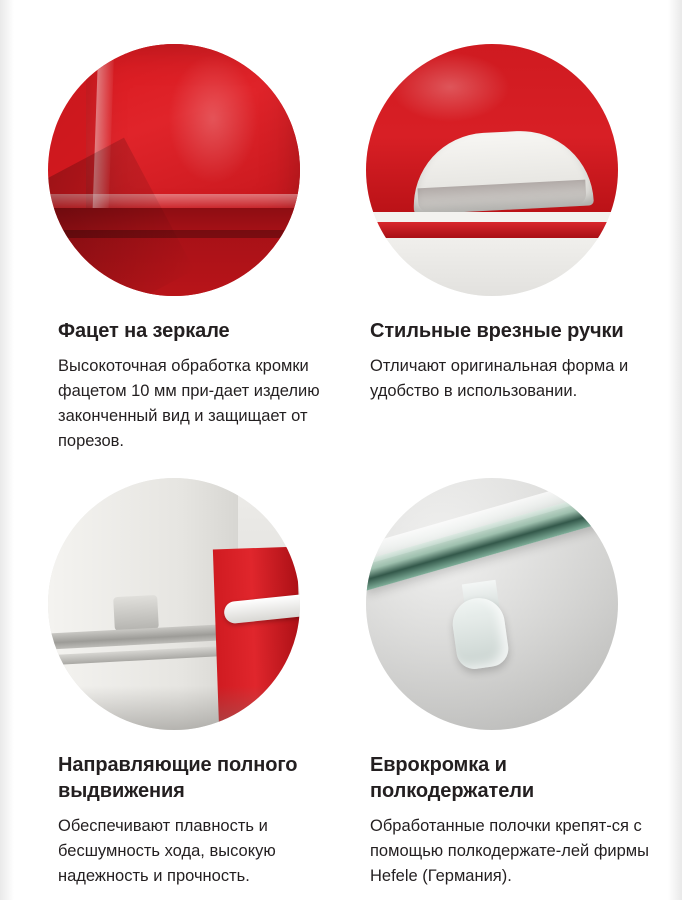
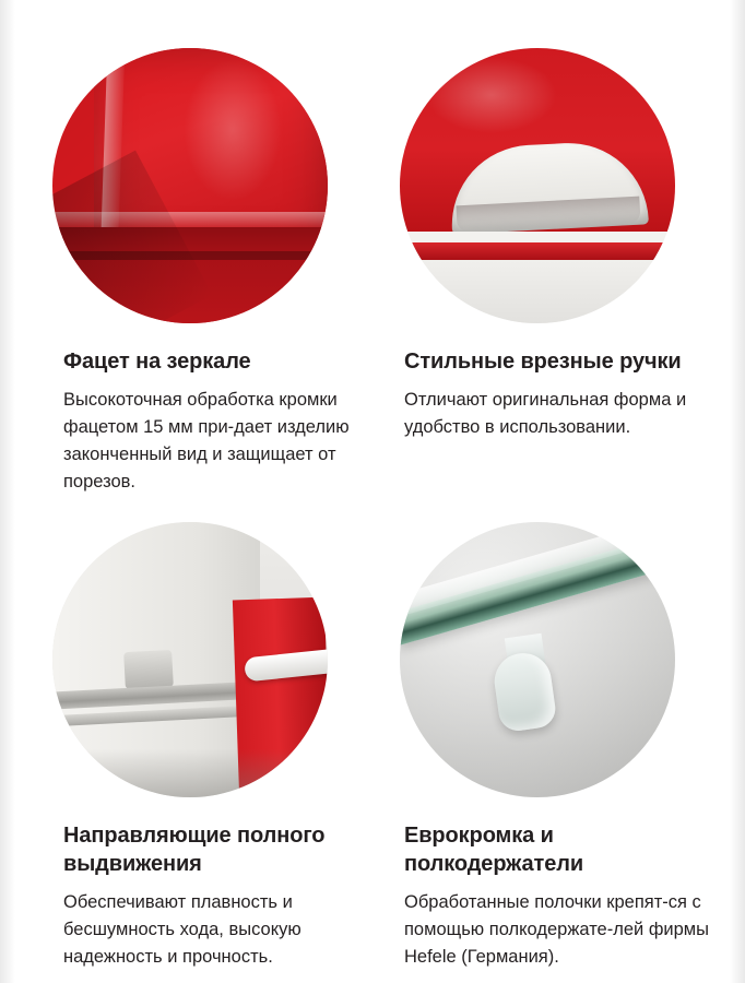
  Фацет на зеркале
- Высокоточная обработка кромки фацетом 10 мм при-дает изделию законченный вид и защищает от порезов.
+ Высокоточная обработка кромки фацетом 15 мм при-дает изделию законченный вид и защищает от порезов.
  Стильные врезные ручки
  Отличают оригинальная форма и удобство в использовании.
  Направляющие полного выдвижения
  Обеспечивают плавность и бесшумность хода, высокую надежность и прочность.
  Еврокромка и полкодержатели
  Обработанные полочки крепят-ся с помощью полкодержате-лей фирмы Hefele (Германия).
